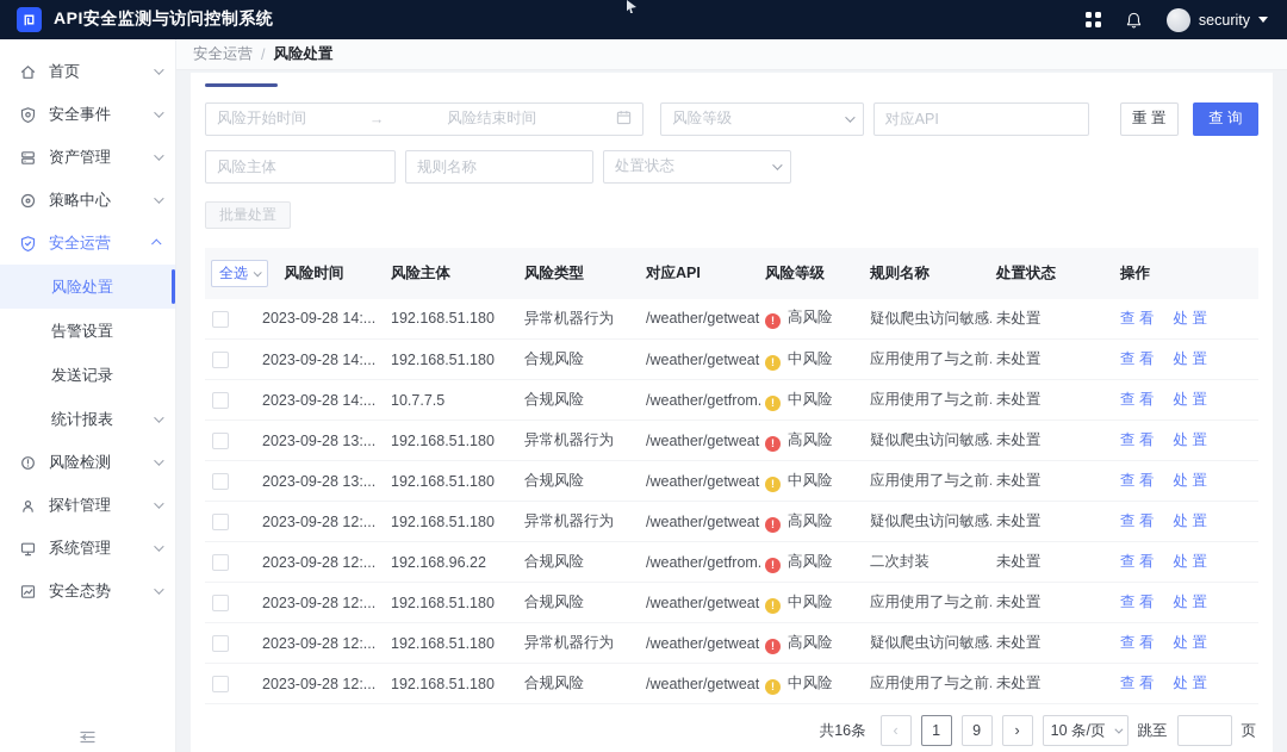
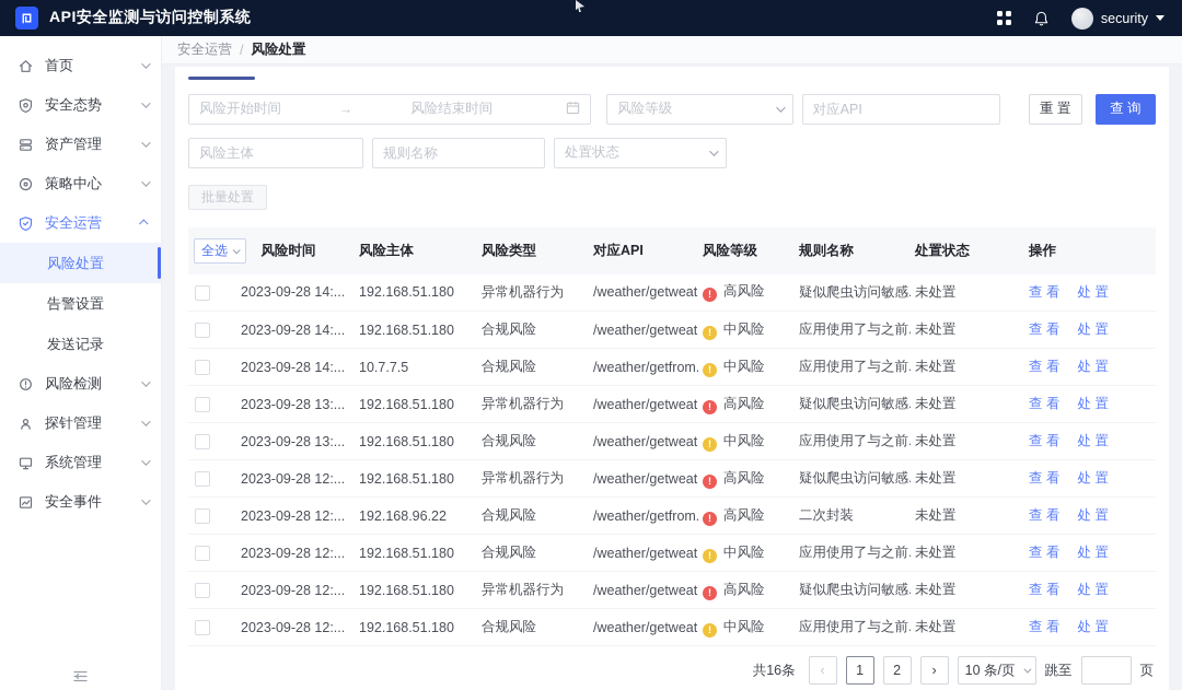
  API安全监测与访问控制系统
  security
  首页
- 安全事件
+ 安全态势
  资产管理
  策略中心
  安全运营
  风险处置
  告警设置
  发送记录
- 统计报表
  风险检测
  探针管理
  系统管理
- 安全态势
+ 安全事件
  安全运营
  /
  风险处置
  风险开始时间
  →
  风险结束时间
  风险等级
  对应API
  重 置
  查 询
  风险主体
  规则名称
  处置状态
  批量处置
  全选 风险时间	风险主体	风险类型	对应API	风险等级	规则名称	处置状态	操作
  	2023-09-28 14:...	192.168.51.180	异常机器行为	/weather/getweat	高风险	疑似爬虫访问敏感.	未处置	查 看 处 置
  	2023-09-28 14:...	192.168.51.180	合规风险	/weather/getweat	中风险	应用使用了与之前.	未处置	查 看 处 置
  	2023-09-28 14:...	10.7.7.5	合规风险	/weather/getfrom.	中风险	应用使用了与之前.	未处置	查 看 处 置
  	2023-09-28 13:...	192.168.51.180	异常机器行为	/weather/getweat	高风险	疑似爬虫访问敏感.	未处置	查 看 处 置
  	2023-09-28 13:...	192.168.51.180	合规风险	/weather/getweat	中风险	应用使用了与之前.	未处置	查 看 处 置
  	2023-09-28 12:...	192.168.51.180	异常机器行为	/weather/getweat	高风险	疑似爬虫访问敏感.	未处置	查 看 处 置
  	2023-09-28 12:...	192.168.96.22	合规风险	/weather/getfrom.	高风险	二次封装	未处置	查 看 处 置
  	2023-09-28 12:...	192.168.51.180	合规风险	/weather/getweat	中风险	应用使用了与之前.	未处置	查 看 处 置
  	2023-09-28 12:...	192.168.51.180	异常机器行为	/weather/getweat	高风险	疑似爬虫访问敏感.	未处置	查 看 处 置
  	2023-09-28 12:...	192.168.51.180	合规风险	/weather/getweat	中风险	应用使用了与之前.	未处置	查 看 处 置
  共16条
  ‹
  1
- 9
+ 2
  ›
  10 条/页
  跳至
  页
